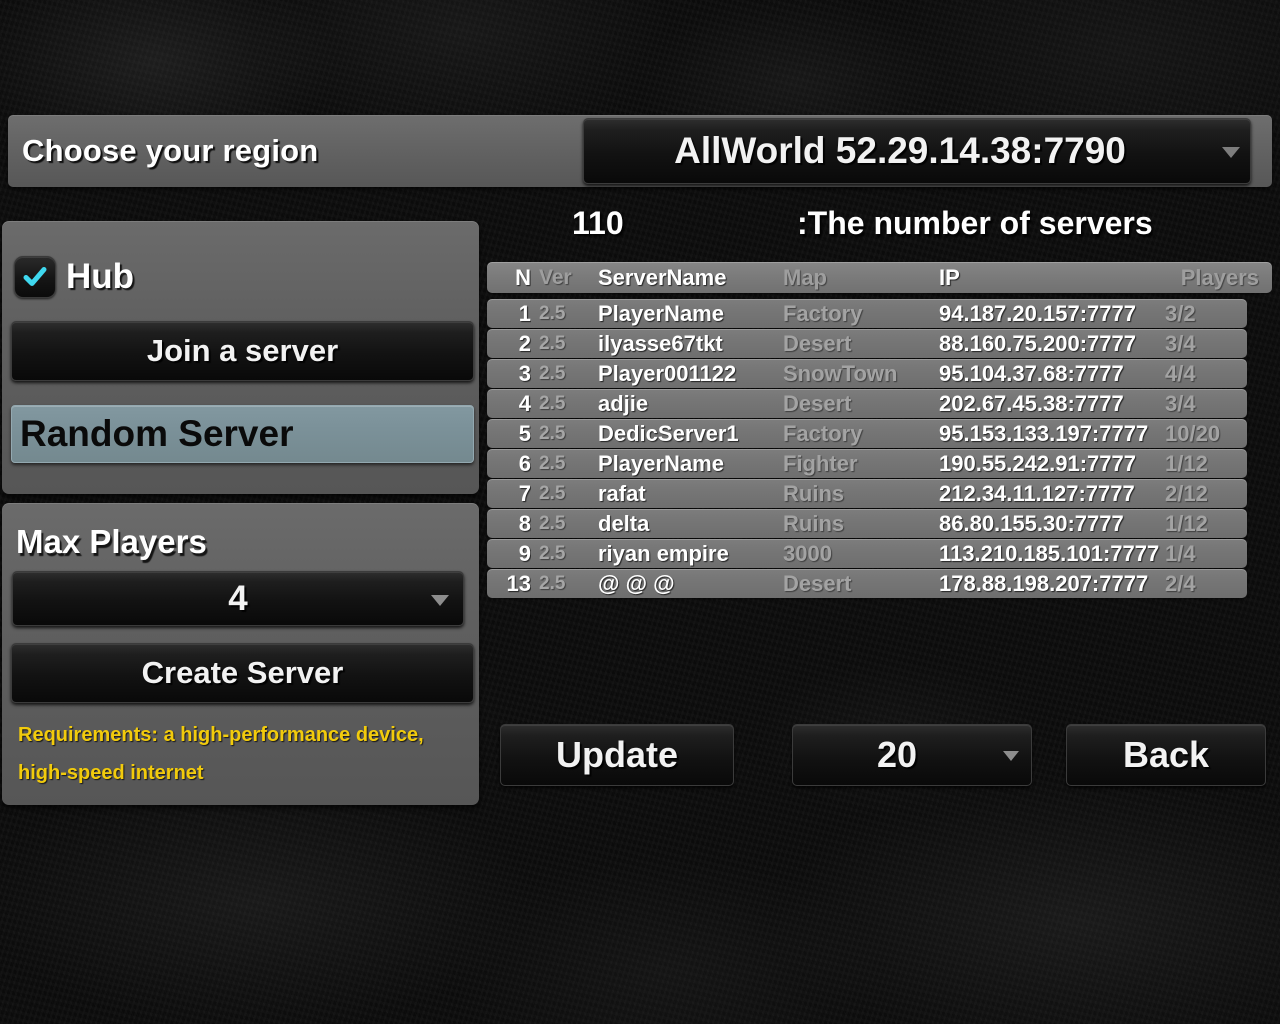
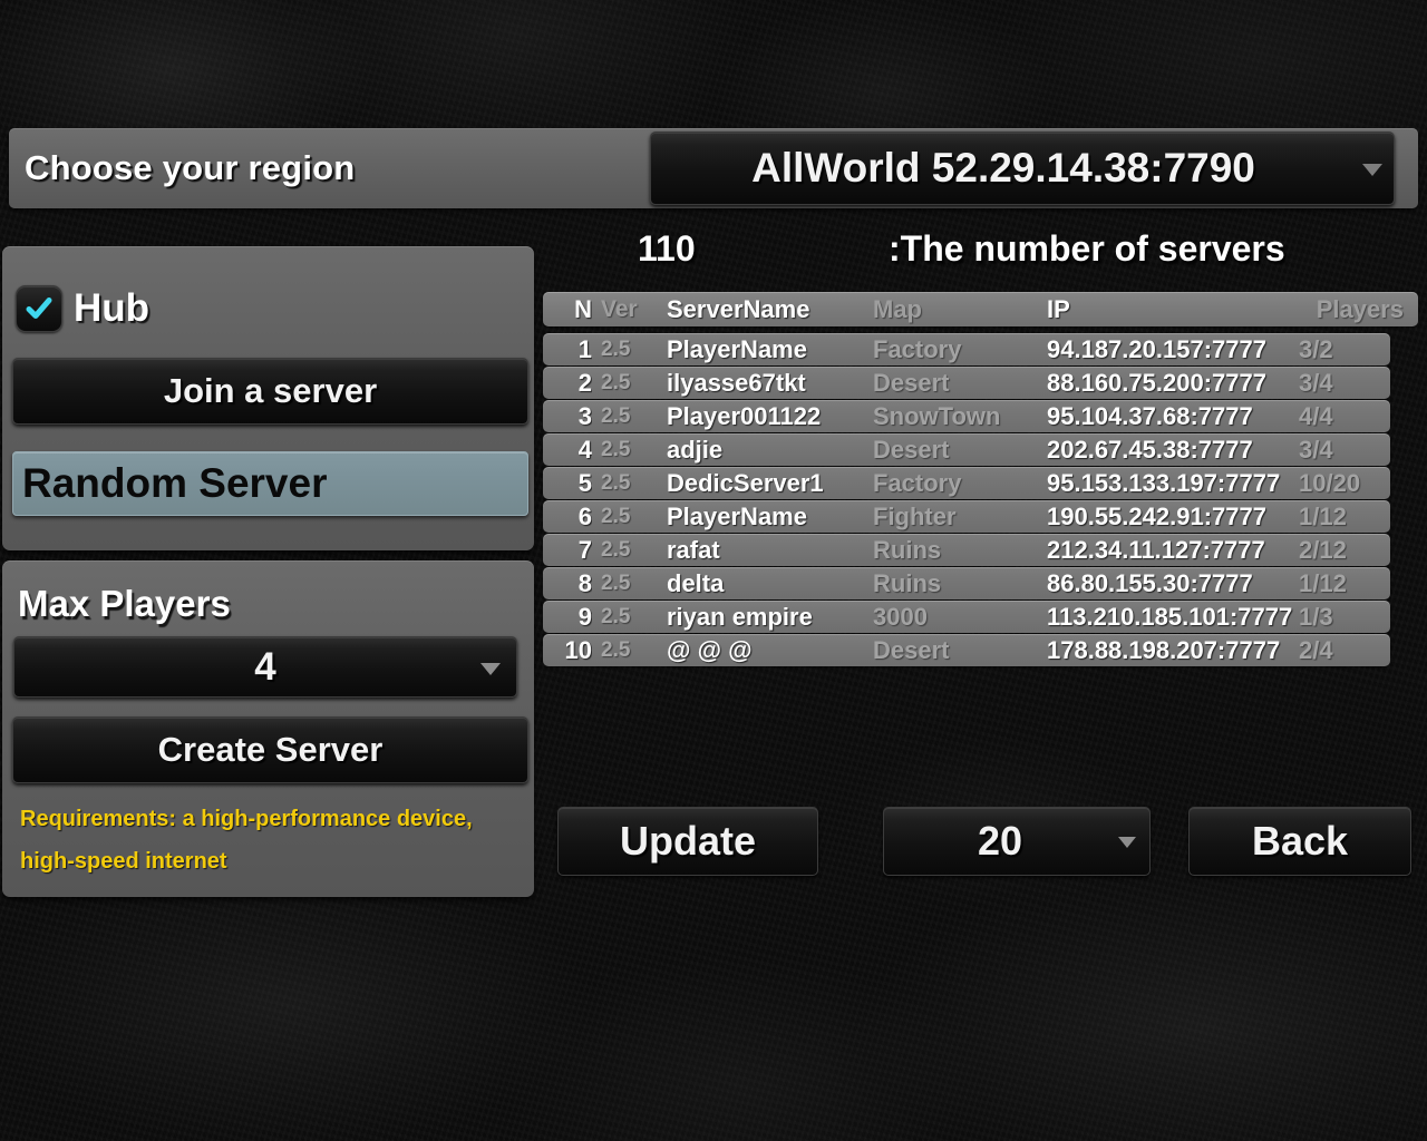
  Choose your region
  AllWorld 52.29.14.38:7790
  Hub
  Join a server
  Random Server
  Max Players
  4
  Create Server
  Requirements: a high-performance device, high-speed internet
  110
  :The number of servers
  N
  Ver
  ServerName
  Map
  IP
  Players
  1
  2.5
  PlayerName
  Factory
  94.187.20.157:7777
  3/2
  2
  2.5
  ilyasse67tkt
  Desert
  88.160.75.200:7777
  3/4
  3
  2.5
  Player001122
  SnowTown
  95.104.37.68:7777
  4/4
  4
  2.5
  adjie
  Desert
  202.67.45.38:7777
  3/4
  5
  2.5
  DedicServer1
  Factory
  95.153.133.197:7777
  10/20
  6
  2.5
  PlayerName
  Fighter
  190.55.242.91:7777
  1/12
  7
  2.5
  rafat
  Ruins
  212.34.11.127:7777
  2/12
  8
  2.5
  delta
  Ruins
  86.80.155.30:7777
  1/12
  9
  2.5
  riyan empire
  3000
  113.210.185.101:7777
- 1/4
+ 1/3
- 13
+ 10
  2.5
  @ @ @
  Desert
  178.88.198.207:7777
  2/4
  Update
  20
  Back
